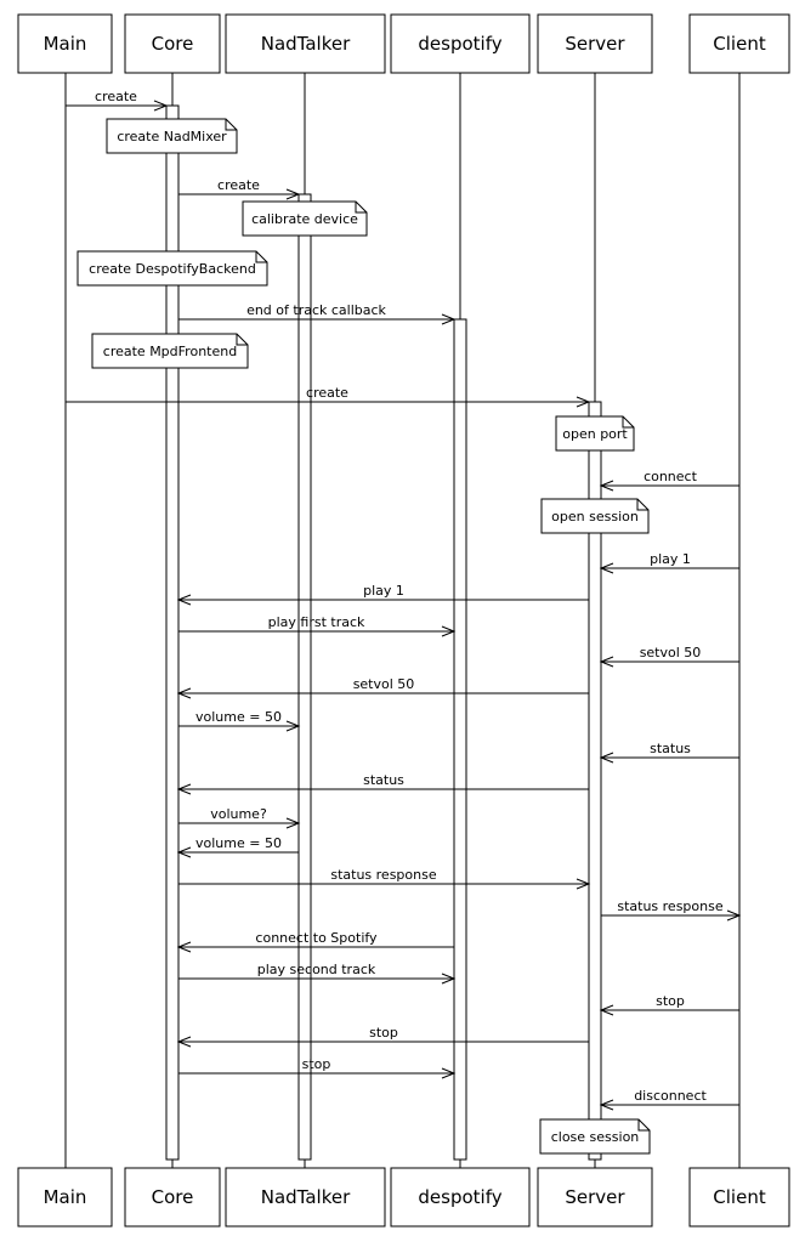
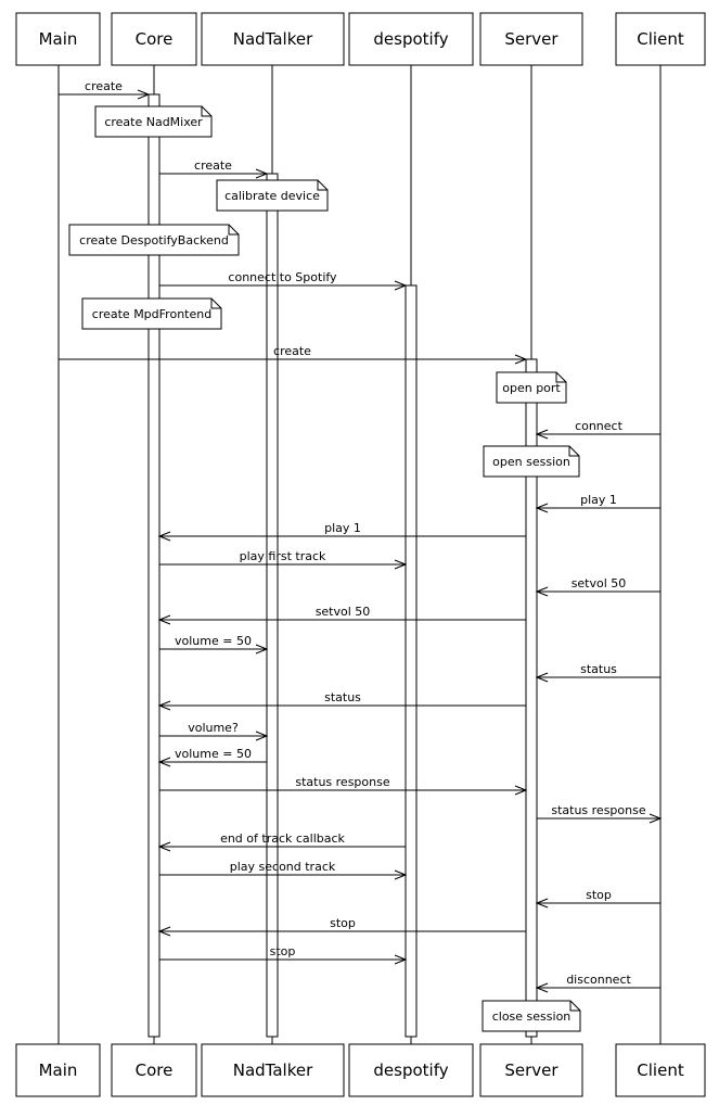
  Main
  Core
  NadTalker
  despotify
  Server
  Client
  Main
  Core
  NadTalker
  despotify
  Server
  Client
  create
  create
- end of track callback
+ connect to Spotify
  create
  connect
  play 1
  play 1
  play first track
  setvol 50
  setvol 50
  volume = 50
  status
  status
  volume?
  volume = 50
  status response
  status response
- connect to Spotify
+ end of track callback
  play second track
  stop
  stop
  stop
  disconnect
  create NadMixer
  calibrate device
  create DespotifyBackend
  create MpdFrontend
  open port
  open session
  close session
